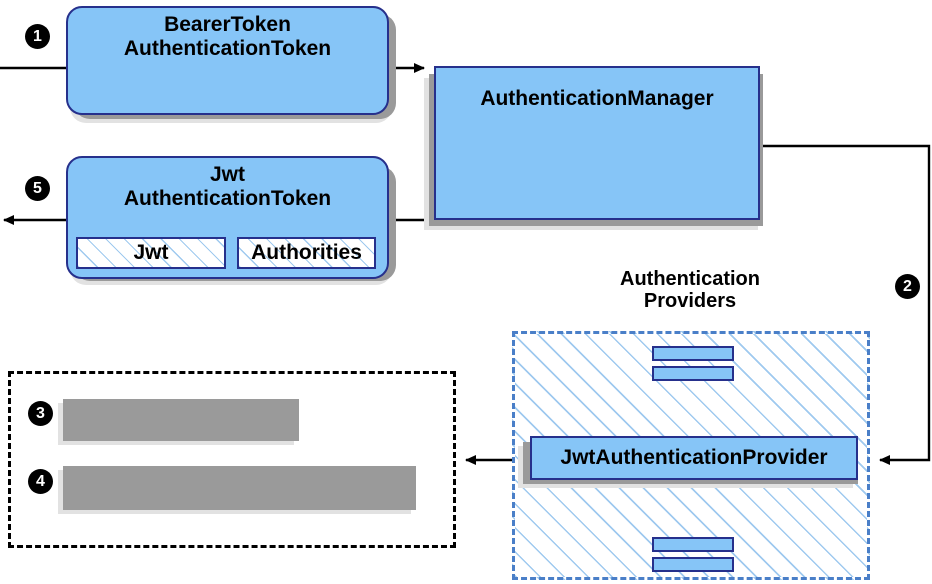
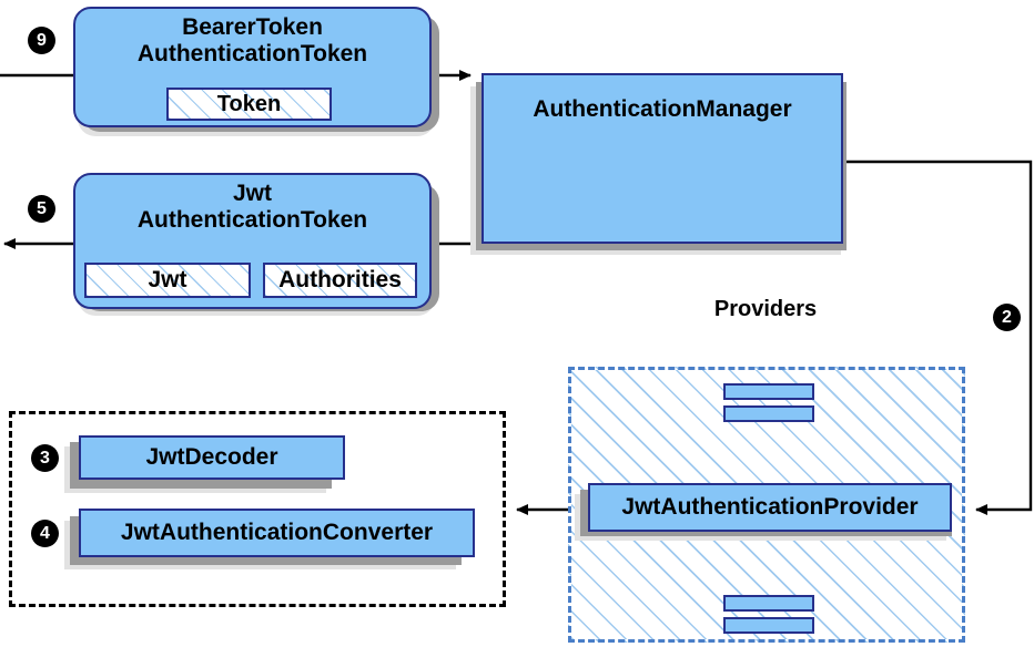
- Authentication
  Providers
  JwtAuthenticationProvider
  AuthenticationManager
  BearerToken
  AuthenticationToken
+ Token
  Jwt
  AuthenticationToken
  Jwt
  Authorities
+ JwtDecoder
+ JwtAuthenticationConverter
- 1
+ 9
  5
  2
  3
  4
